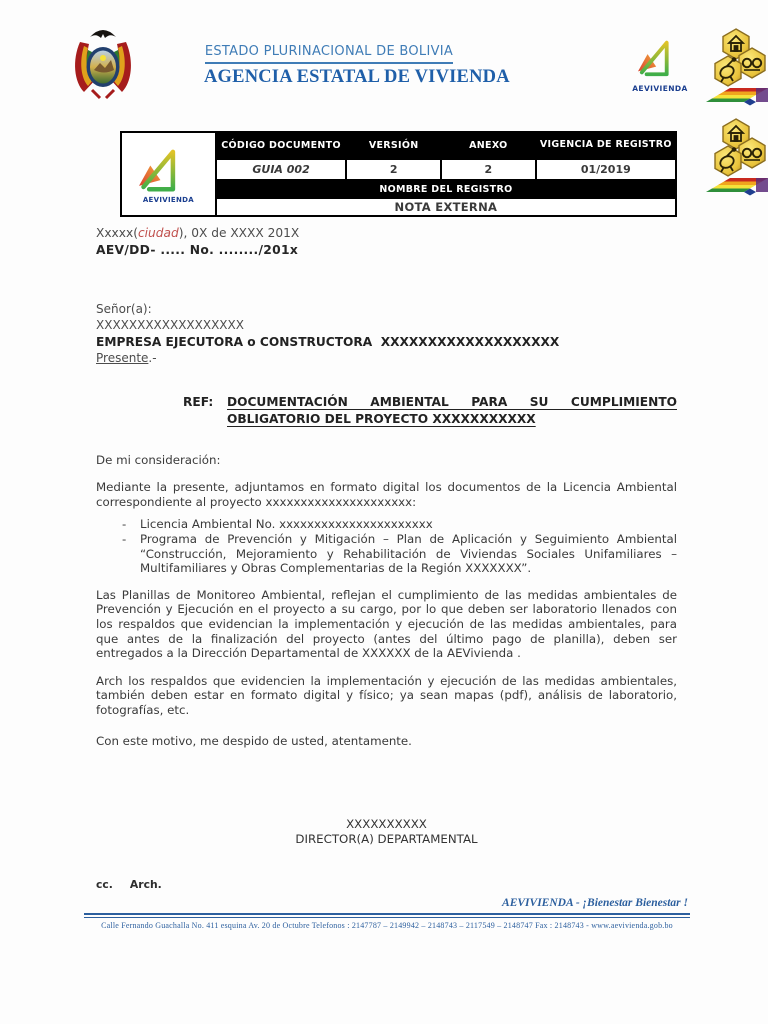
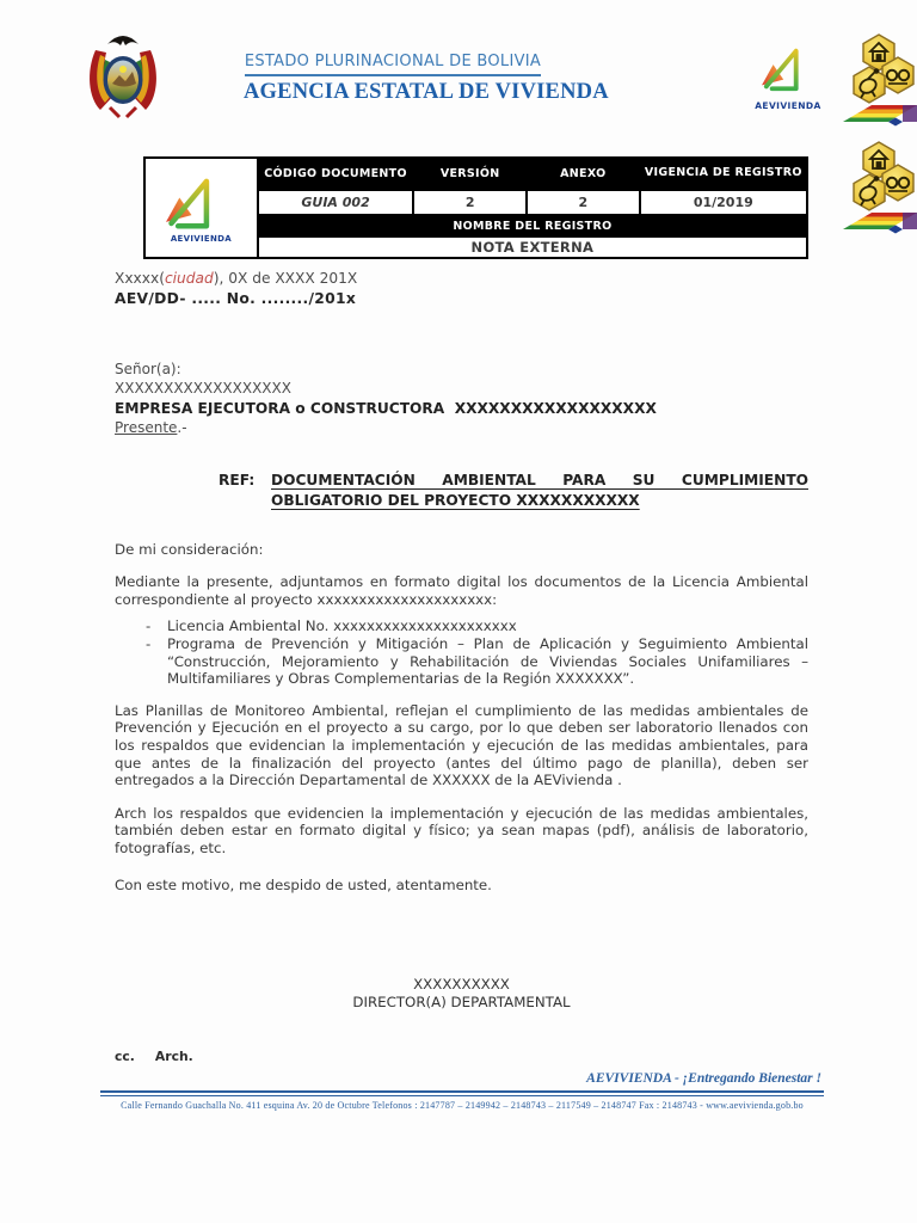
  ESTADO PLURINACIONAL DE BOLIVIA
  AGENCIA ESTATAL DE VIVIENDA
  AEVIVIENDA
  AEVIVIENDA	CÓDIGO DOCUMENTO	VERSIÓN	ANEXO	VIGENCIA DE REGISTRO
  GUIA 002	2	2	01/2019
  NOMBRE DEL REGISTRO
  NOTA EXTERNA
  Xxxxx(ciudad), 0X de XXXX 201X
  AEV/DD- ..... No. ......../201x
  Señor(a):
  XXXXXXXXXXXXXXXXXX
- EMPRESA EJECUTORA o CONSTRUCTORA XXXXXXXXXXXXXXXXXXX
+ EMPRESA EJECUTORA o CONSTRUCTORA XXXXXXXXXXXXXXXXXX
  Presente.-
  REF:
  DOCUMENTACIÓN AMBIENTAL PARA SU CUMPLIMIENTO OBLIGATORIO DEL PROYECTO XXXXXXXXXXX
  De mi consideración:
  Mediante la presente, adjuntamos en formato digital los documentos de la Licencia Ambiental correspondiente al proyecto xxxxxxxxxxxxxxxxxxxxx:
  Licencia Ambiental No. xxxxxxxxxxxxxxxxxxxxxx
  Programa de Prevención y Mitigación – Plan de Aplicación y Seguimiento Ambiental “Construcción, Mejoramiento y Rehabilitación de Viviendas Sociales Unifamiliares – Multifamiliares y Obras Complementarias de la Región XXXXXXX”.
  Las Planillas de Monitoreo Ambiental, reflejan el cumplimiento de las medidas ambientales de Prevención y Ejecución en el proyecto a su cargo, por lo que deben ser laboratorio llenados con los respaldos que evidencian la implementación y ejecución de las medidas ambientales, para que antes de la finalización del proyecto (antes del último pago de planilla), deben ser entregados a la Dirección Departamental de XXXXXX de la AEVivienda .
  Arch los respaldos que evidencien la implementación y ejecución de las medidas ambientales, también deben estar en formato digital y físico; ya sean mapas (pdf), análisis de laboratorio, fotografías, etc.
  Con este motivo, me despido de usted, atentamente.
  XXXXXXXXXX
  DIRECTOR(A) DEPARTAMENTAL
  cc.
  Arch.
- AEVIVIENDA - ¡Bienestar Bienestar !
+ AEVIVIENDA - ¡Entregando Bienestar !
  Calle Fernando Guachalla No. 411 esquina Av. 20 de Octubre Telefonos : 2147787 – 2149942 – 2148743 – 2117549 – 2148747 Fax : 2148743 - www.aevivienda.gob.bo
